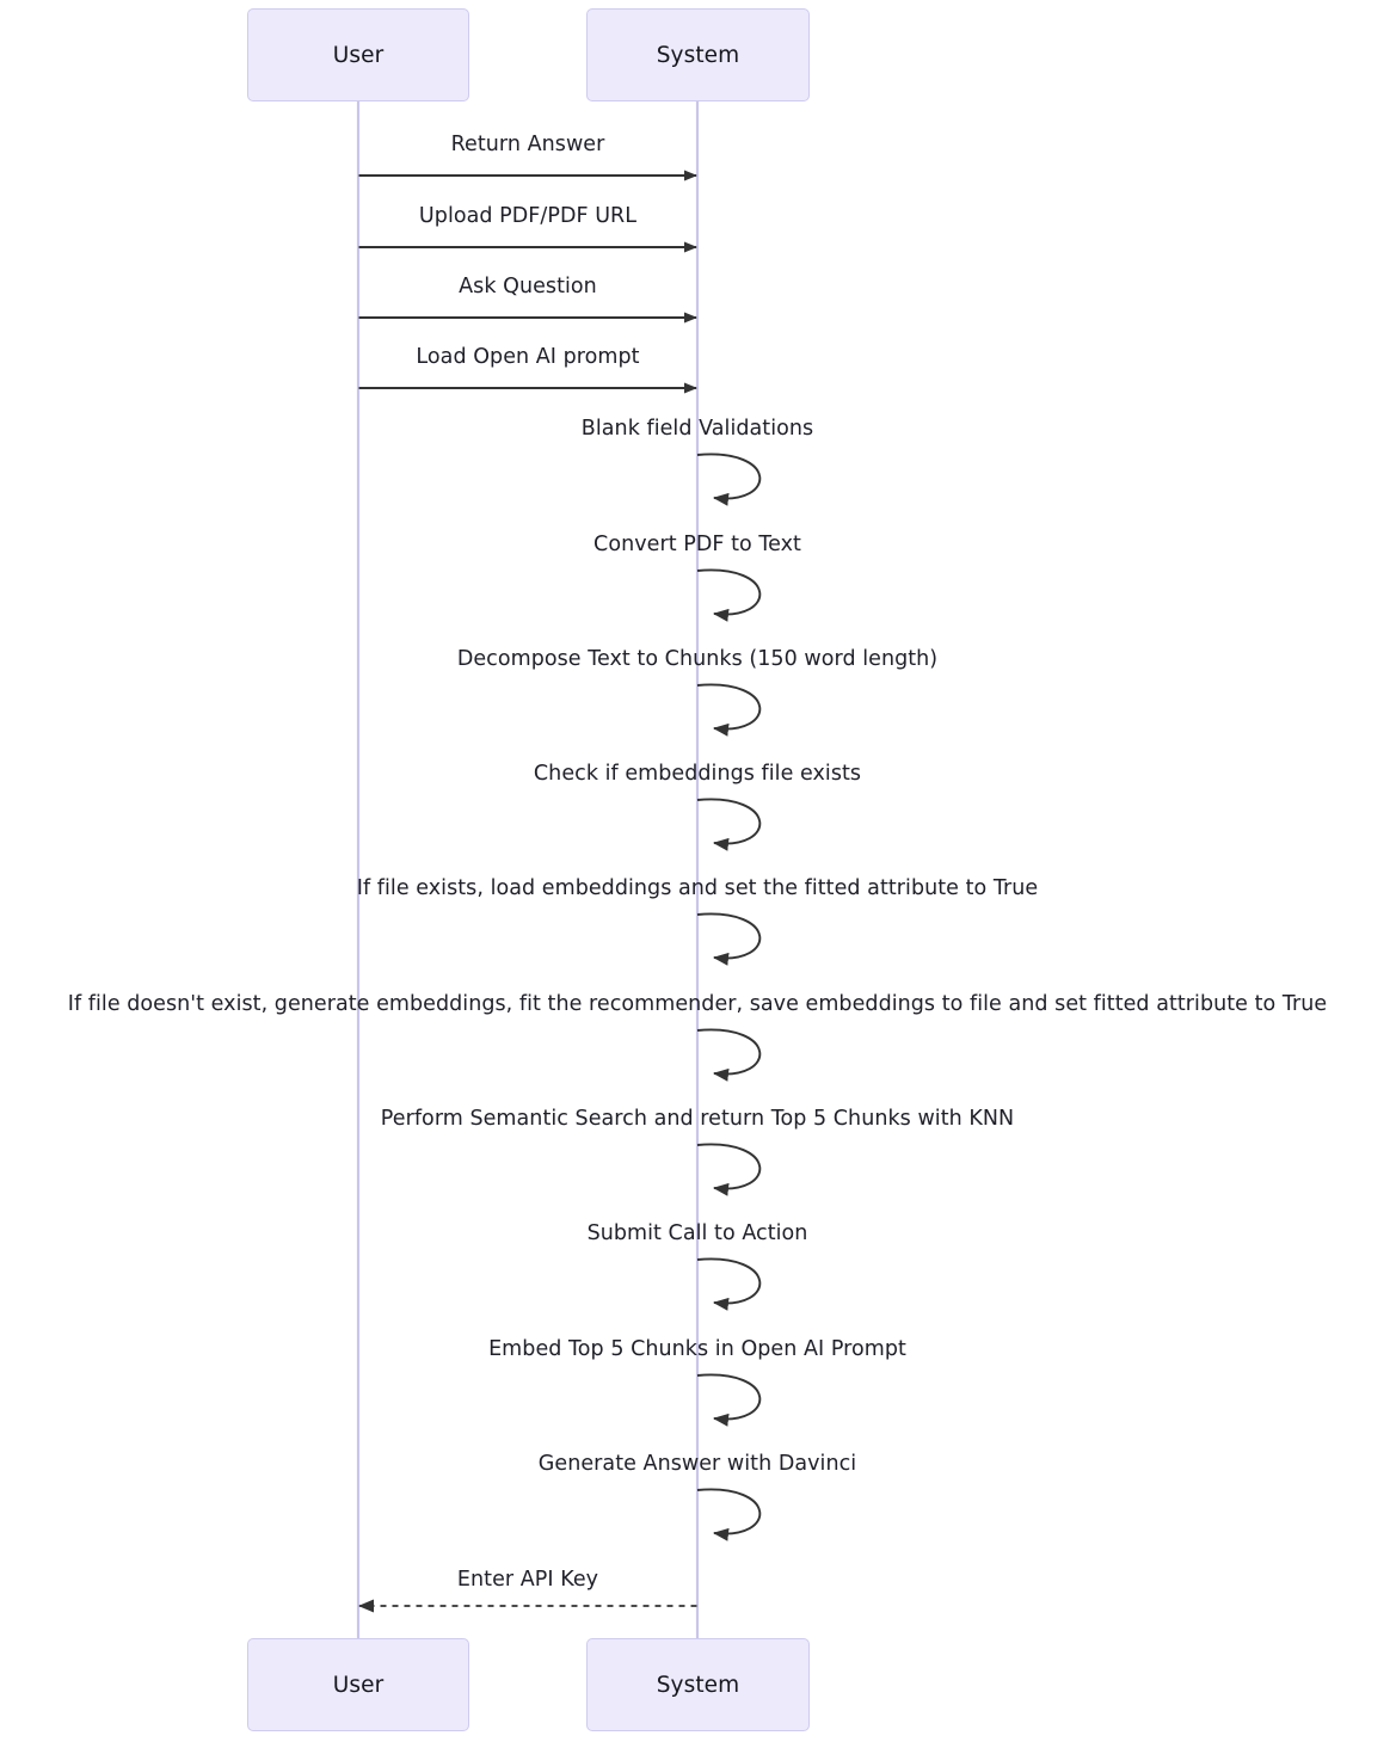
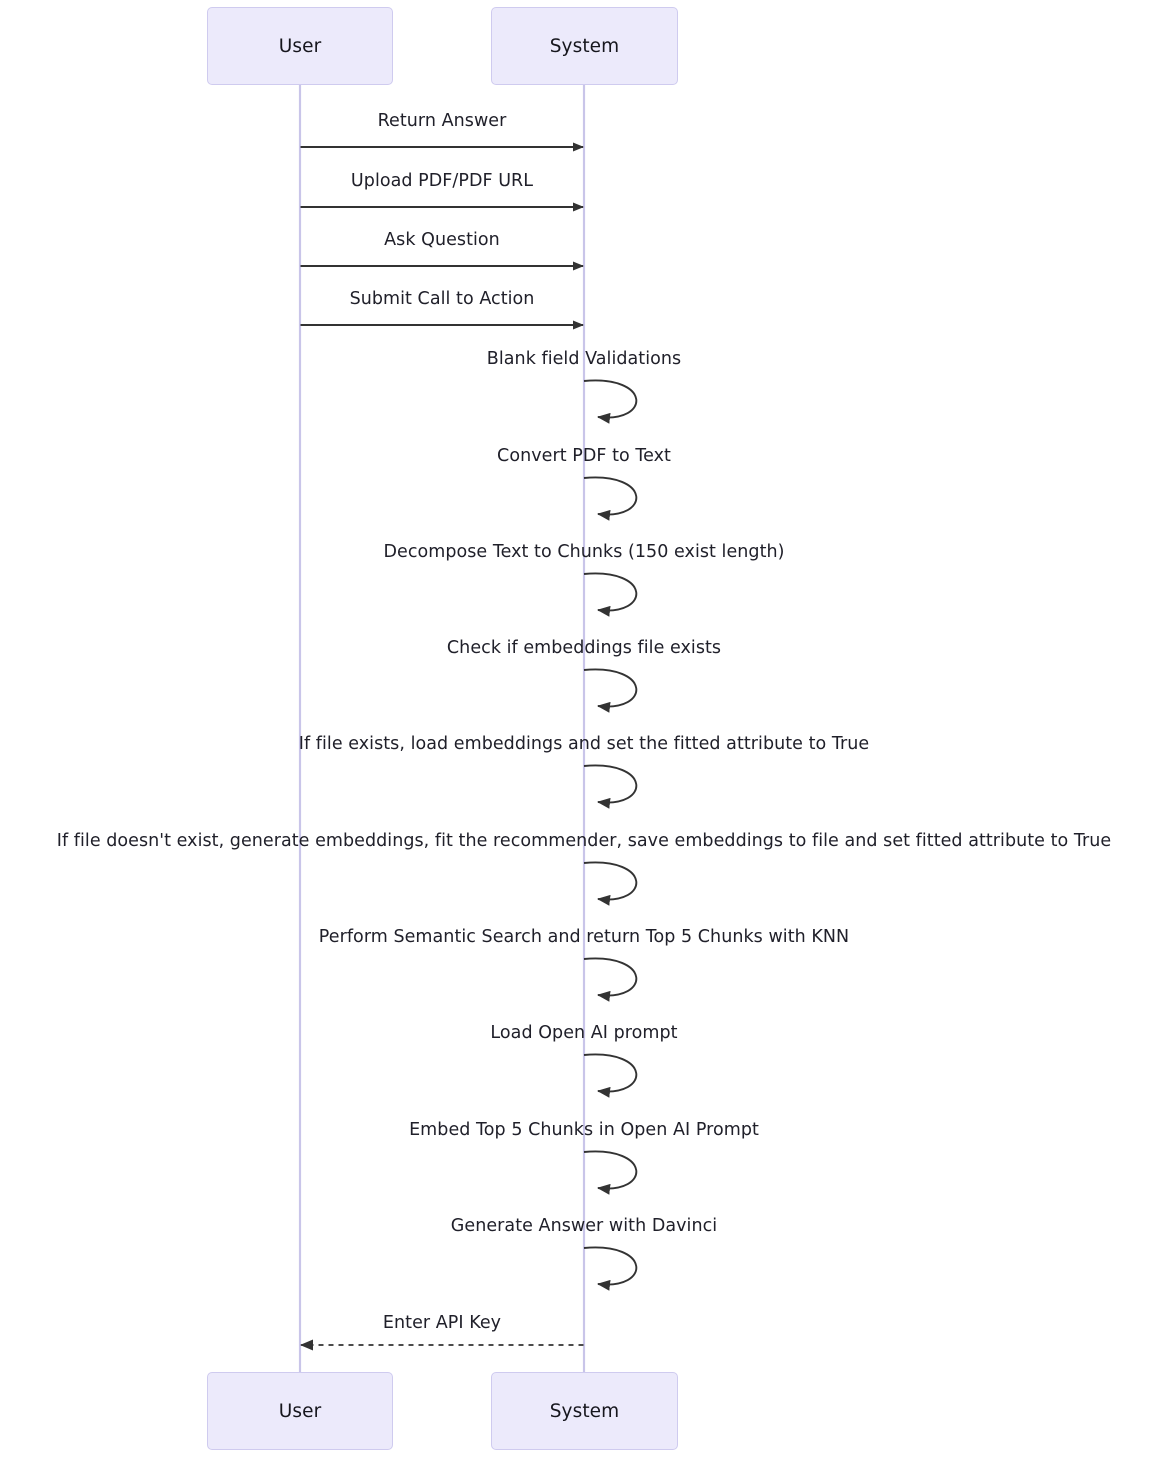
  User
  System
  User
  System
  Return Answer
  Upload PDF/PDF URL
  Ask Question
- Load Open AI prompt
+ Submit Call to Action
  Blank field Validations
  Convert PDF to Text
- Decompose Text to Chunks (150 word length)
+ Decompose Text to Chunks (150 exist length)
  Check if embeddings file exists
  If file exists, load embeddings and set the fitted attribute to True
  If file doesn't exist, generate embeddings, fit the recommender, save embeddings to file and set fitted attribute to True
  Perform Semantic Search and return Top 5 Chunks with KNN
- Submit Call to Action
+ Load Open AI prompt
  Embed Top 5 Chunks in Open AI Prompt
  Generate Answer with Davinci
  Enter API Key
